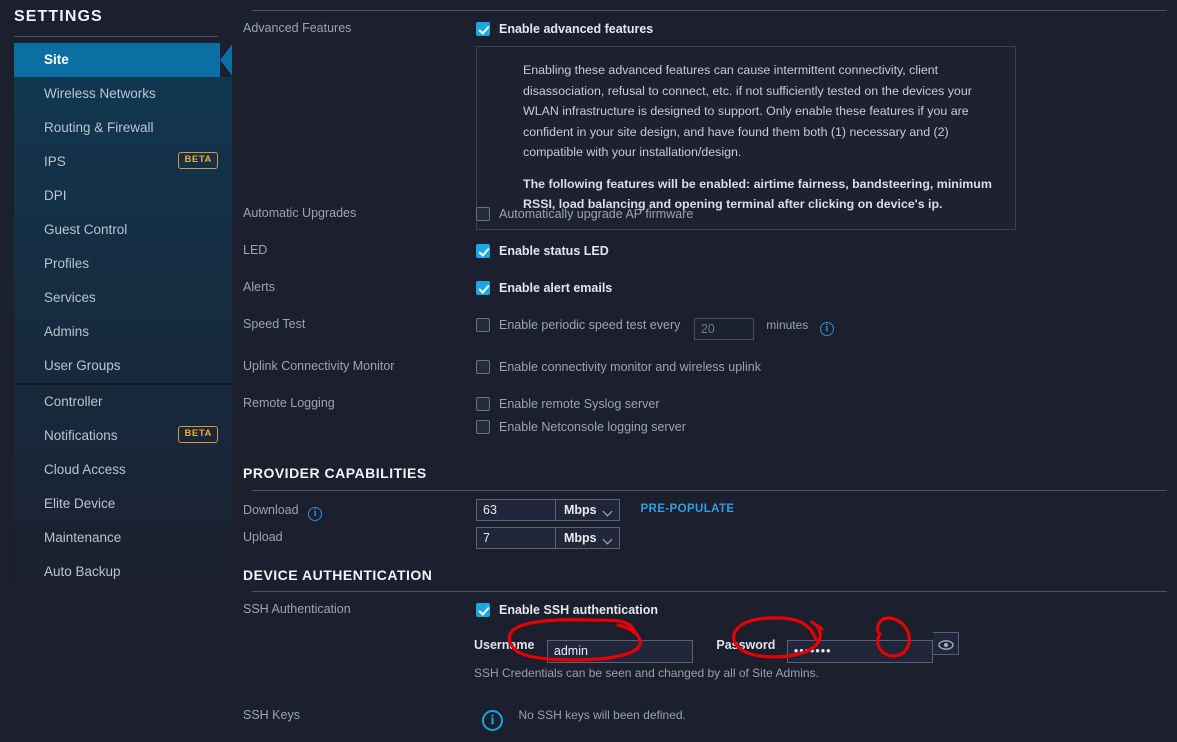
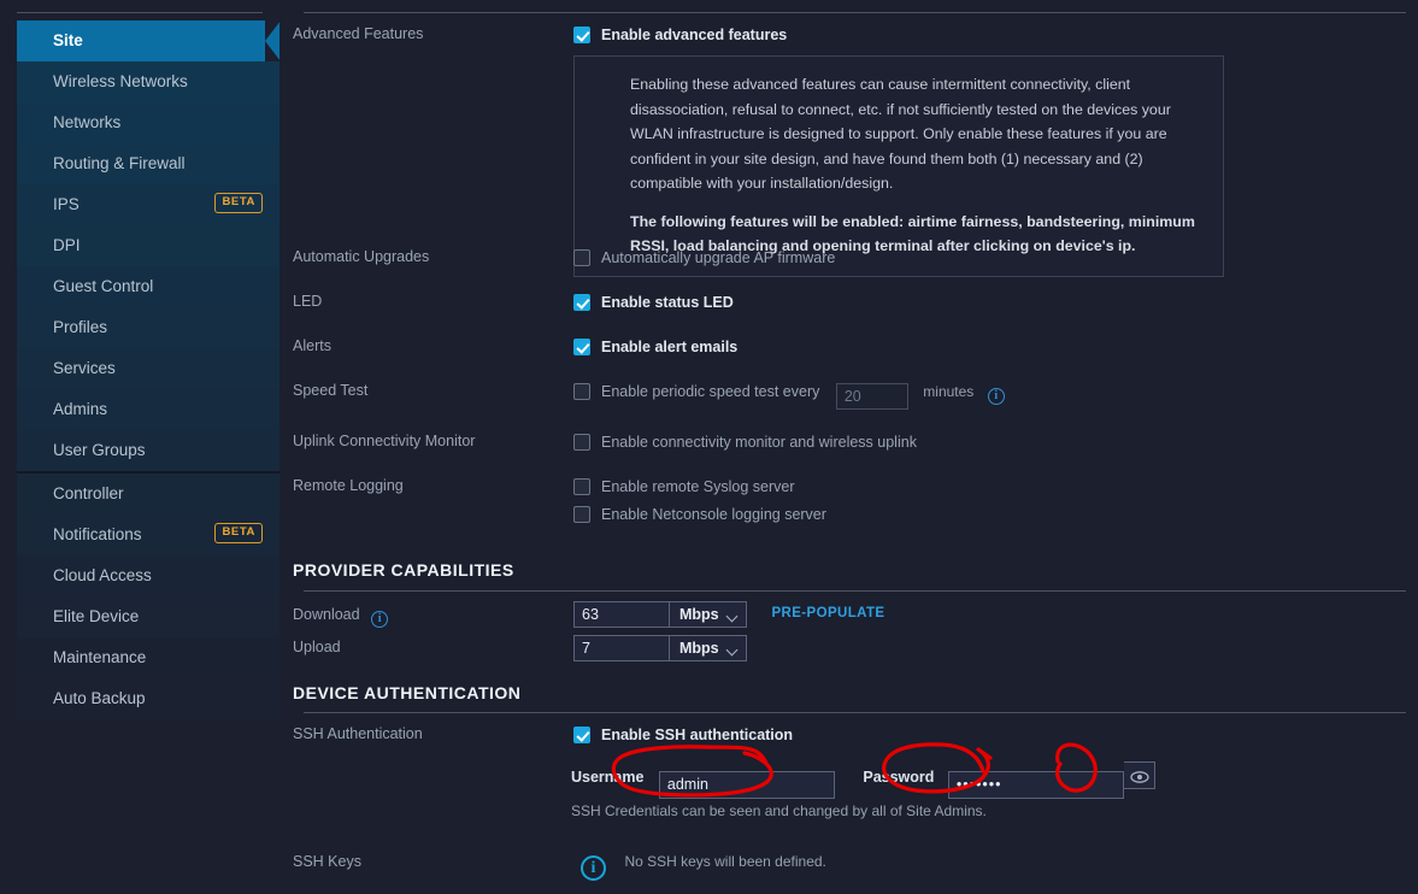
- SETTINGS
  Site
  Wireless Networks
+ Networks
  Routing & Firewall
  IPS
  BETA
  DPI
  Guest Control
  Profiles
  Services
  Admins
  User Groups
  Controller
  Notifications
  BETA
  Cloud Access
  Elite Device
  Maintenance
  Auto Backup
  Advanced Features
  Enable advanced features
  Enabling these advanced features can cause intermittent connectivity, client disassociation, refusal to connect, etc. if not sufficiently tested on the devices your WLAN infrastructure is designed to support. Only enable these features if you are confident in your site design, and have found them both (1) necessary and (2) compatible with your installation/design.
  The following features will be enabled: airtime fairness, bandsteering, minimum RSSI, load balancing and opening terminal after clicking on device's ip.
  Automatic Upgrades
  Automatically upgrade AP firmware
  LED
  Enable status LED
  Alerts
  Enable alert emails
  Speed Test
  Enable periodic speed test every 20 minutes i
  Uplink Connectivity Monitor
  Enable connectivity monitor and wireless uplink
  Remote Logging
  Enable remote Syslog server
  Enable Netconsole logging server
  PROVIDER CAPABILITIES
  Download i
  63 Mbps PRE-POPULATE
  Upload
  7 Mbps
  DEVICE AUTHENTICATION
  SSH Authentication
  Enable SSH authentication
  Usernme admin Pasword ••••••
  SSH Credentials can be seen and changed by all of Site Admins.
  SSH Keys
  i No SSH keys will been defined.
